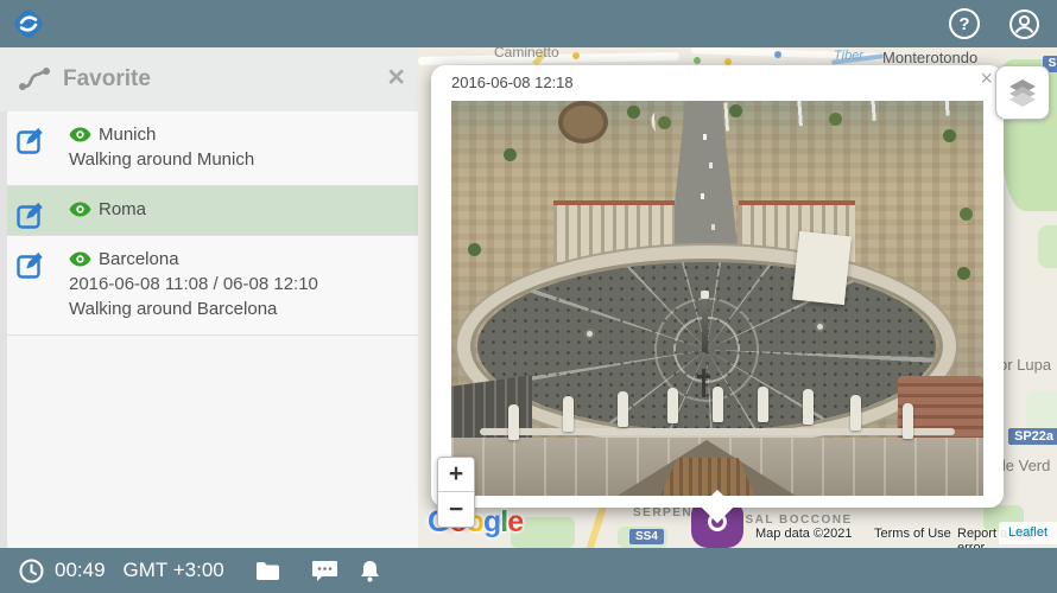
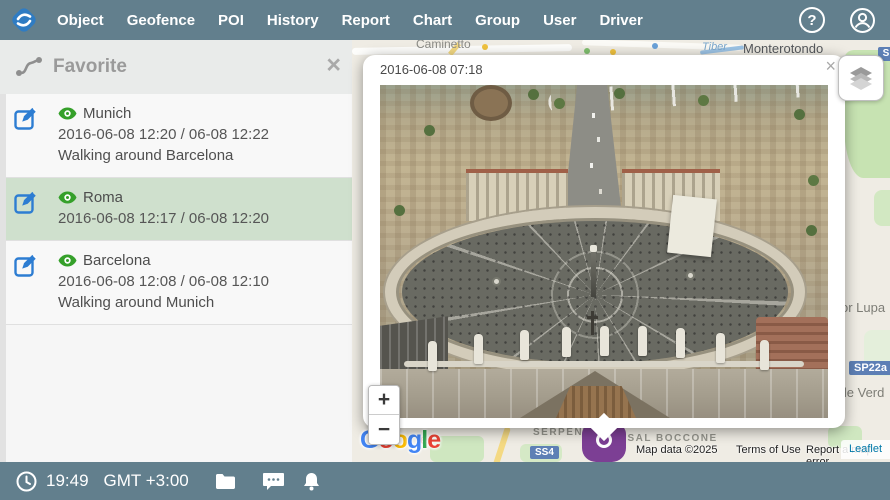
  Caminetto
  Tiber
  Monterotondo
  S
  r Lupa
  SP22a
  le Verd
  SERPEN
  SAL BOCCONE
  SS4
  e
- Map data ©2021
+ Map data ©2025
  Terms of Use
  Leaflet
- 2016-06-08 12:18
+ 2016-06-08 07:18
  ×
  +
  −
  Favorite
  ×
  Munich
+ 2016-06-08 12:20 / 06-08 12:22
- Walking around Munich
+ Walking around Barcelona
  Roma
+ 2016-06-08 12:17 / 06-08 12:20
  Barcelona
- 2016-06-08 11:08 / 06-08 12:10
+ 2016-06-08 12:08 / 06-08 12:10
- Walking around Barcelona
+ Walking around Munich
+ Object
+ Geofence
+ POI
+ History
+ Report
+ Chart
+ Group
+ User
+ Driver
  ?
- 00:49
+ 19:49
  GMT +3:00
